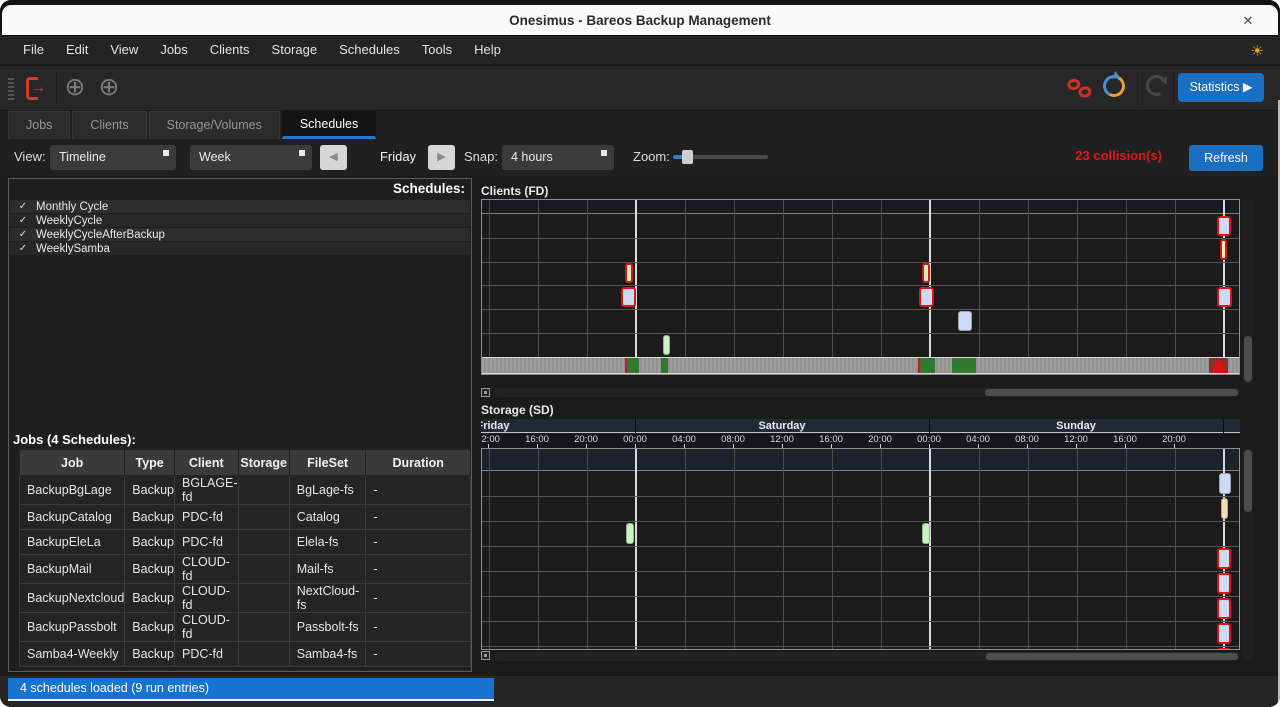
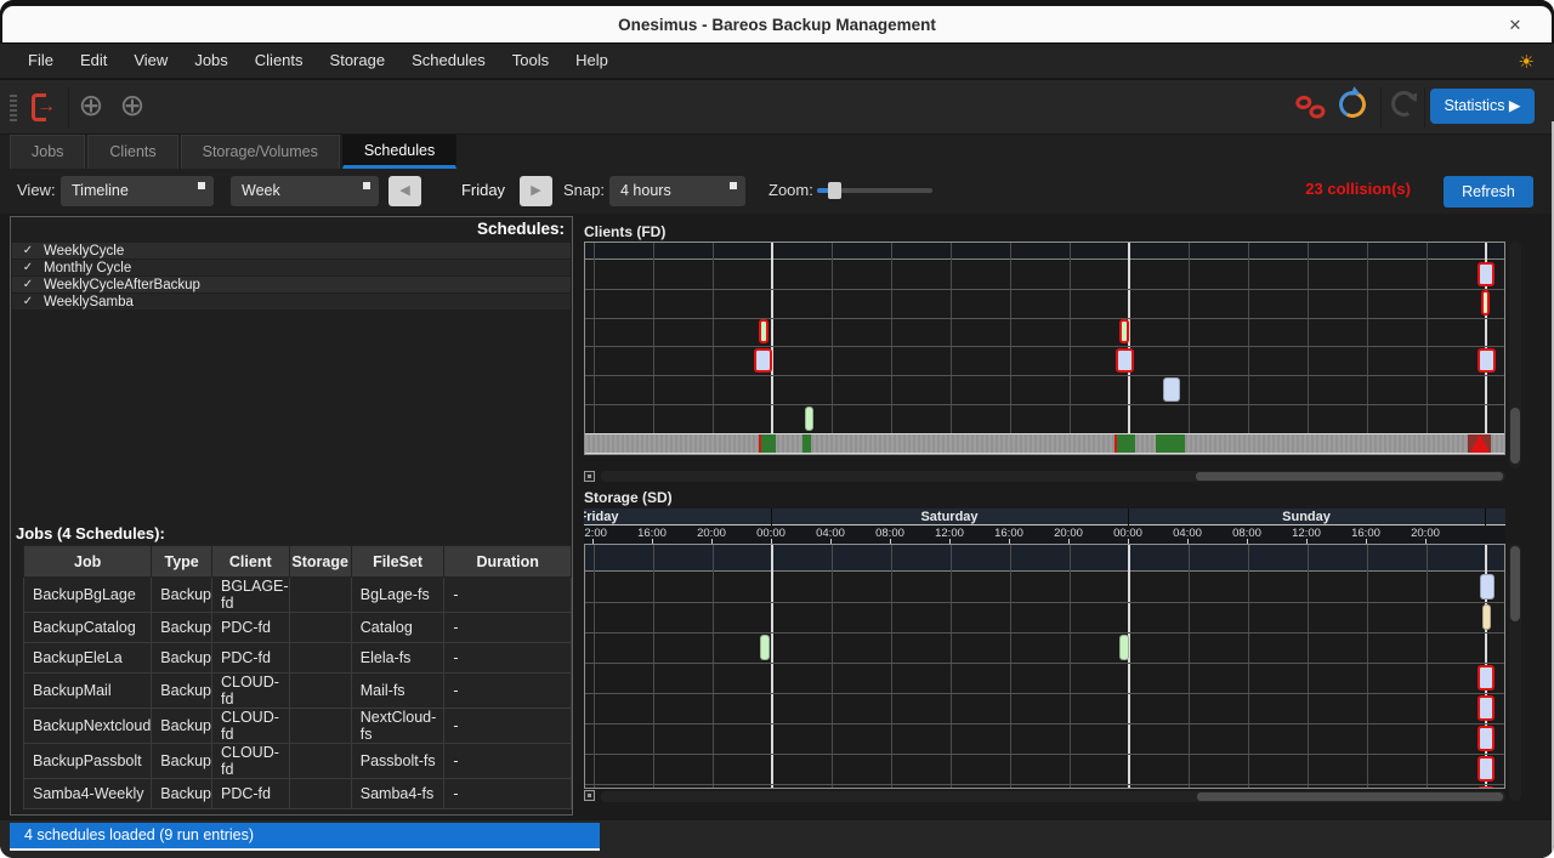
  Onesimus - Bareos Backup Management
  ✕
  File
  Edit
  View
  Jobs
  Clients
  Storage
  Schedules
  Tools
  Help
  ☀
  →
  ⊕
  ⊕
  Statistics ▶
  Jobs
  Clients
  Storage/Volumes
  Schedules
  View:
  Timeline
  Week
  ◀
  Friday
  ▶
  Snap:
  4 hours
  Zoom:
  23 collision(s)
  Refresh
  Schedules:
  ✓
- Monthly Cycle
+ WeeklyCycle
  ✓
- WeeklyCycle
+ Monthly Cycle
  ✓
  WeeklyCycleAfterBackup
  ✓
  WeeklySamba
  Jobs (4 Schedules):
  Job	Type	Client	Storage	FileSet	Duration
  BackupBgLage	Backup	BGLAGE-fd		BgLage-fs	-
  BackupCatalog	Backup	PDC-fd		Catalog	-
  BackupEleLa	Backup	PDC-fd		Elela-fs	-
  BackupMail	Backup	CLOUD-fd		Mail-fs	-
  BackupNextcloud	Backup	CLOUD-fd		NextCloud-fs	-
  BackupPassbolt	Backup	CLOUD-fd		Passbolt-fs	-
  Samba4-Weekly	Backup	PDC-fd		Samba4-fs	-
  Clients (FD)
  Storage (SD)
  riday
  Saturday
  Sunday
  2:00
  16:00
  20:00
  00:00
  04:00
  08:00
  12:00
  16:00
  20:00
  00:00
  04:00
  08:00
  12:00
  16:00
  20:00
  4 schedules loaded (9 run entries)
